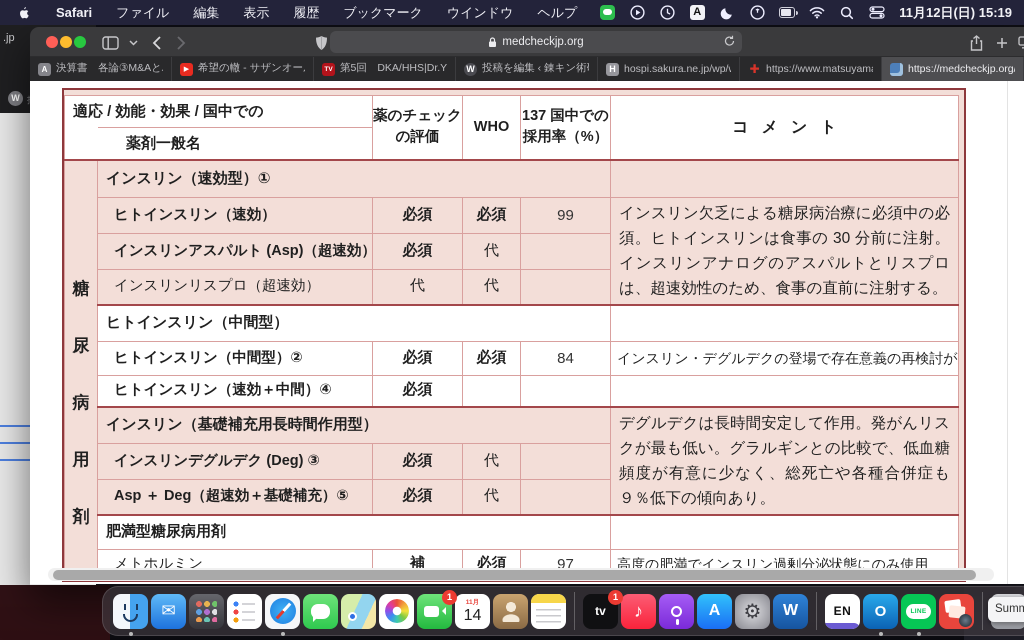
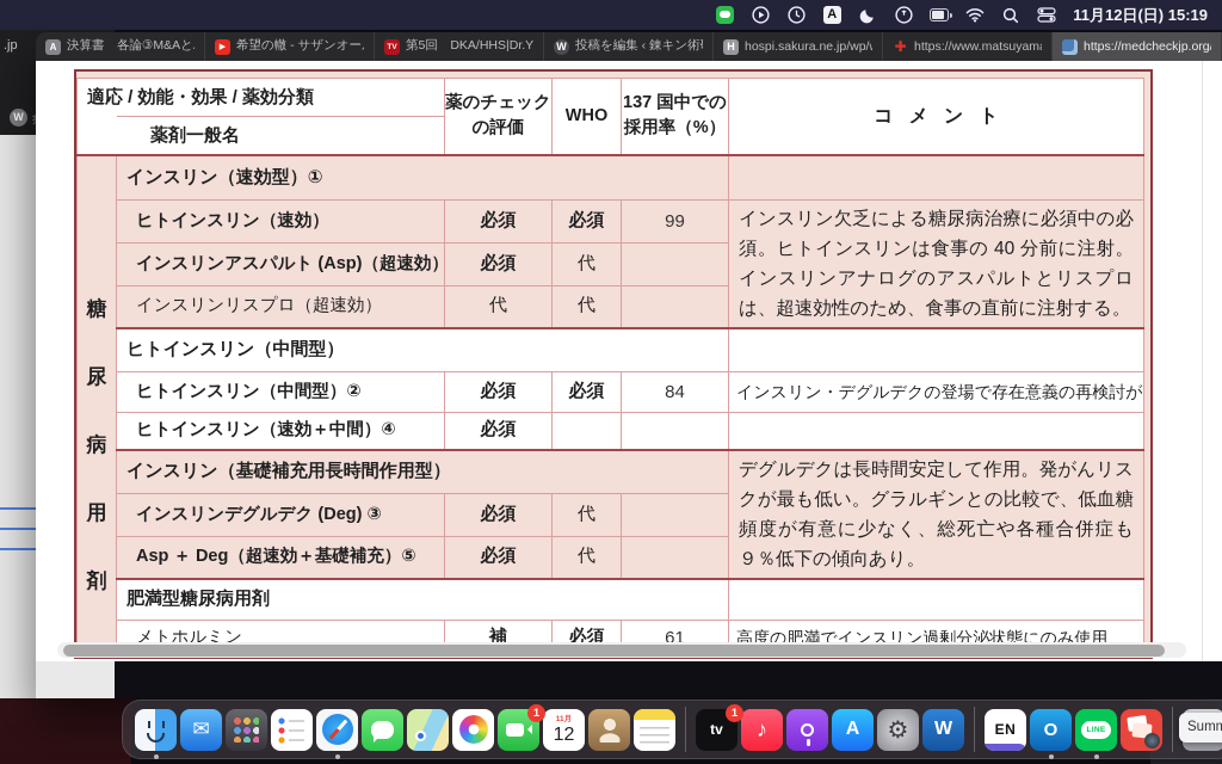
- Safari
- ファイル
- 編集
- 表示
- 履歴
- ブックマーク
- ウインドウ
- ヘルプ
  A
  11月12日(日) 15:19
  .jp
  W
- medcheckjp.org
  A
  決算書 各論③M&Aと
  希望の轍 - サザンオー
  第5回 DKA/HHS|Dr.Y
  W
  投稿を編集 ‹ 錬キン術
  H
  hospi.sakura.ne.jp/wp/
  ✚
  https://www.matsuyam
  https://medcheckjp.org
- 適応 / 効能・効果 / 国中での 薬剤一般名	薬のチェックの評価	WHO	137 国中での採用率（%）	コメント
+ 適応 / 効能・効果 / 薬効分類 薬剤一般名	薬のチェックの評価	WHO	137 国中での採用率（%）	コメント
  糖尿病用剤	インスリン（速効型）①
- ヒトインスリン（速効）	必須	必須	99	インスリン欠乏による糖尿病治療に必須中の必須。ヒトインスリンは食事の 30 分前に注射。インスリンアナログのアスパルトとリスプロは、超速効性のため、食事の直前に注射する。
+ ヒトインスリン（速効）	必須	必須	99	インスリン欠乏による糖尿病治療に必須中の必須。ヒトインスリンは食事の 40 分前に注射。インスリンアナログのアスパルトとリスプロは、超速効性のため、食事の直前に注射する。
  インスリンアスパルト (Asp)（超速効）	必須	代
  インスリンリスプロ（超速効）	代	代
  ヒトインスリン（中間型）
  ヒトインスリン（中間型）②	必須	必須	84	インスリン・デグルデクの登場で存在意義の再検討が
  ヒトインスリン（速効＋中間）④	必須
  インスリン（基礎補充用長時間作用型）	デグルデクは長時間安定して作用。発がんリスクが最も低い。グラルギンとの比較で、低血糖頻度が有意に少なく、総死亡や各種合併症も９％低下の傾向あり。
  インスリンデグルデク (Deg) ③	必須	代
  Asp ＋ Deg（超速効＋基礎補充）⑤	必須	代
  肥満型糖尿病用剤
- メトホルミン	補	必須	97	高度の肥満でインスリン過剰分泌状態にのみ使用
+ メトホルミン	補	必須	61	高度の肥満でインスリン過剰分泌状態にのみ使用
  ✉
  1
- 14
+ 12
  tv
  1
  ♪
  A
  ⚙
  W
  EN
  O
  Summ
